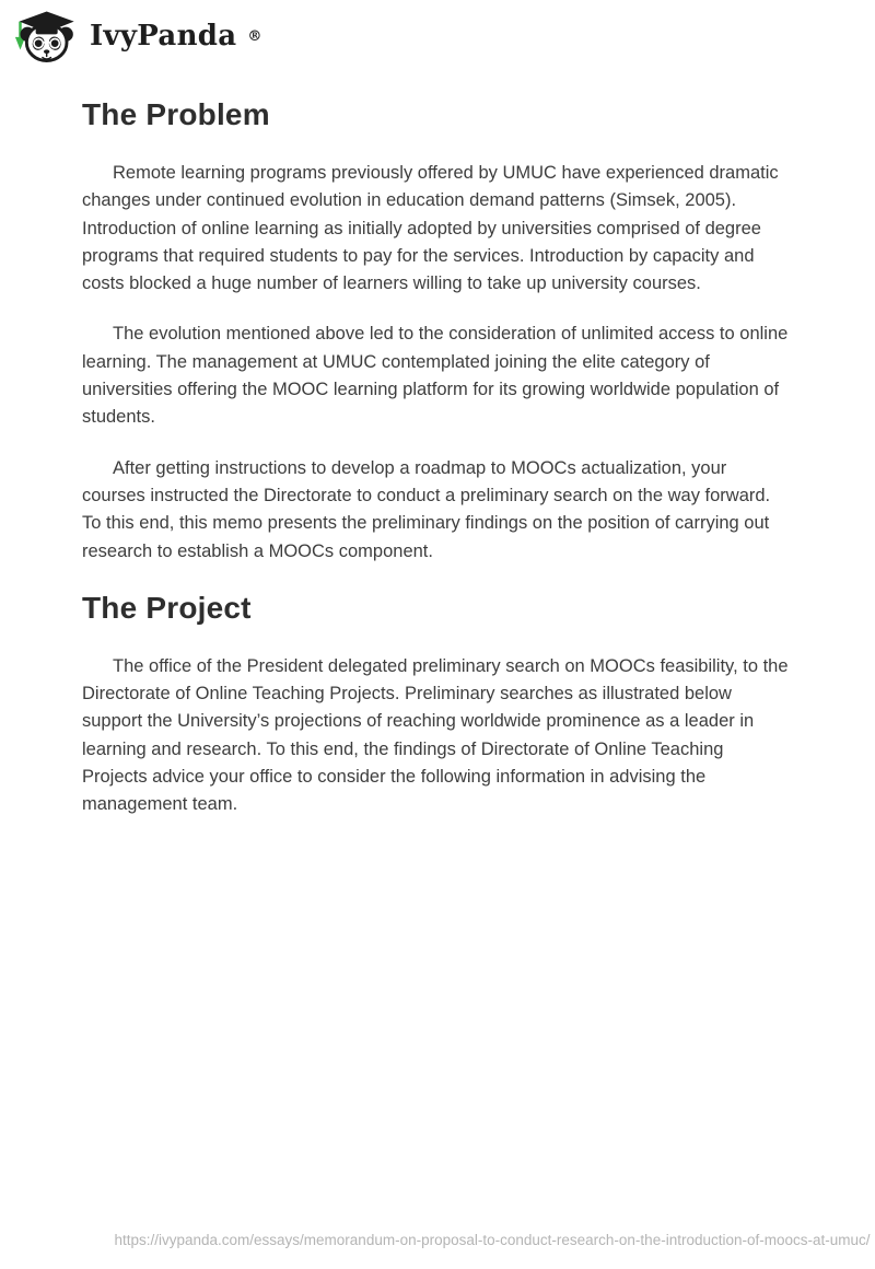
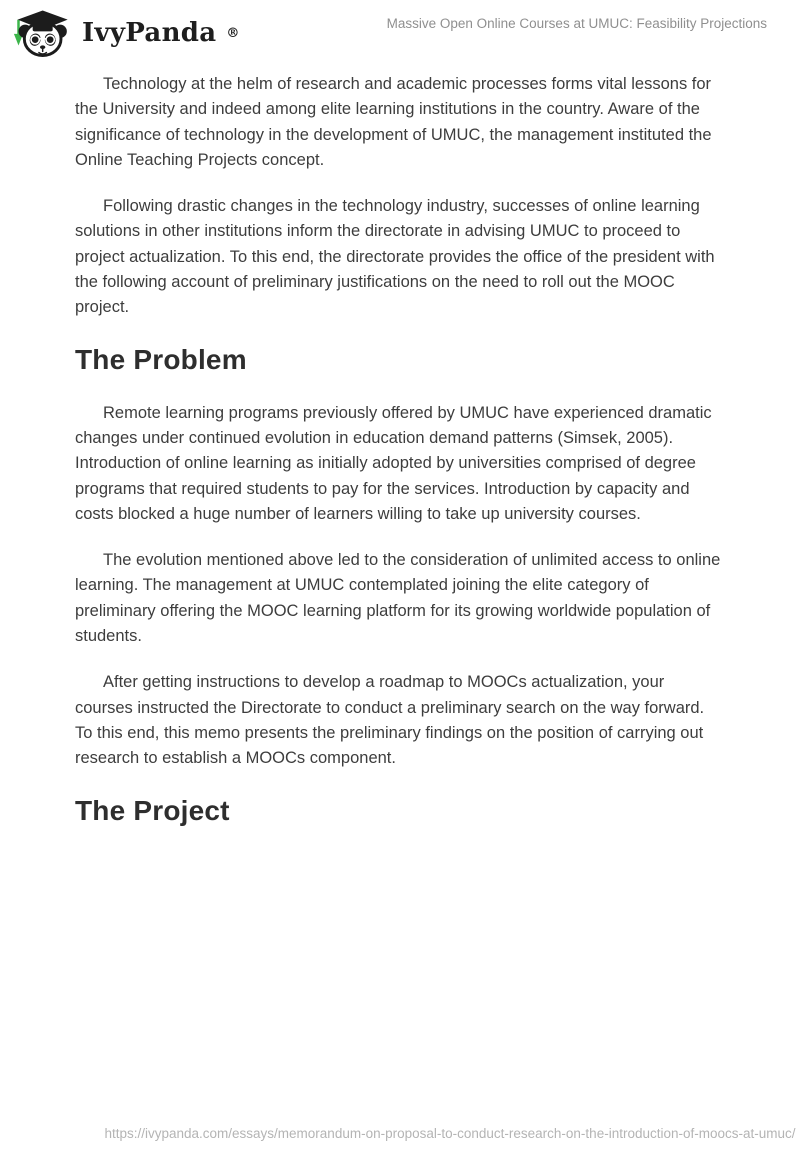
  IvyPanda
  ®
+ Massive Open Online Courses at UMUC: Feasibility Projections
+ Technology at the helm of research and academic processes forms vital lessons for the University and indeed among elite learning institutions in the country. Aware of the significance of technology in the development of UMUC, the management instituted the Online Teaching Projects concept.
+ Following drastic changes in the technology industry, successes of online learning solutions in other institutions inform the directorate in advising UMUC to proceed to project actualization. To this end, the directorate provides the office of the president with the following account of preliminary justifications on the need to roll out the MOOC project.
  The Problem
  Remote learning programs previously offered by UMUC have experienced dramatic changes under continued evolution in education demand patterns (Simsek, 2005). Introduction of online learning as initially adopted by universities comprised of degree programs that required students to pay for the services. Introduction by capacity and costs blocked a huge number of learners willing to take up university courses.
- The evolution mentioned above led to the consideration of unlimited access to online learning. The management at UMUC contemplated joining the elite category of universities offering the MOOC learning platform for its growing worldwide population of students.
+ The evolution mentioned above led to the consideration of unlimited access to online learning. The management at UMUC contemplated joining the elite category of preliminary offering the MOOC learning platform for its growing worldwide population of students.
  After getting instructions to develop a roadmap to MOOCs actualization, your courses instructed the Directorate to conduct a preliminary search on the way forward. To this end, this memo presents the preliminary findings on the position of carrying out research to establish a MOOCs component.
  The Project
- The office of the President delegated preliminary search on MOOCs feasibility, to the Directorate of Online Teaching Projects. Preliminary searches as illustrated below support the University’s projections of reaching worldwide prominence as a leader in learning and research. To this end, the findings of Directorate of Online Teaching Projects advice your office to consider the following information in advising the management team.
  https://ivypanda.com/essays/memorandum-on-proposal-to-conduct-research-on-the-introduction-of-moocs-at-umuc/
